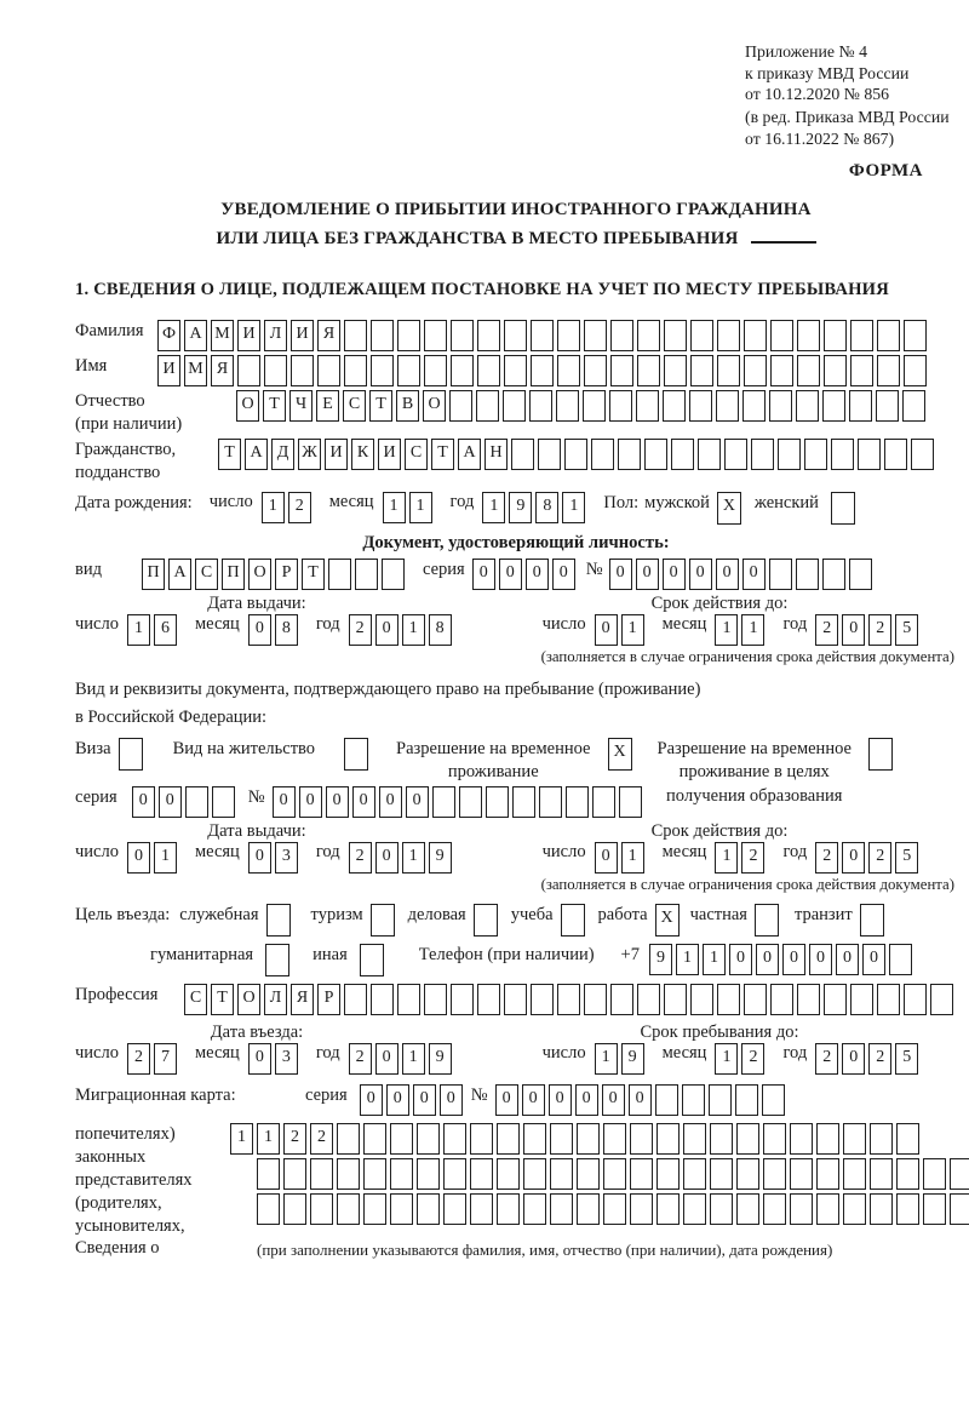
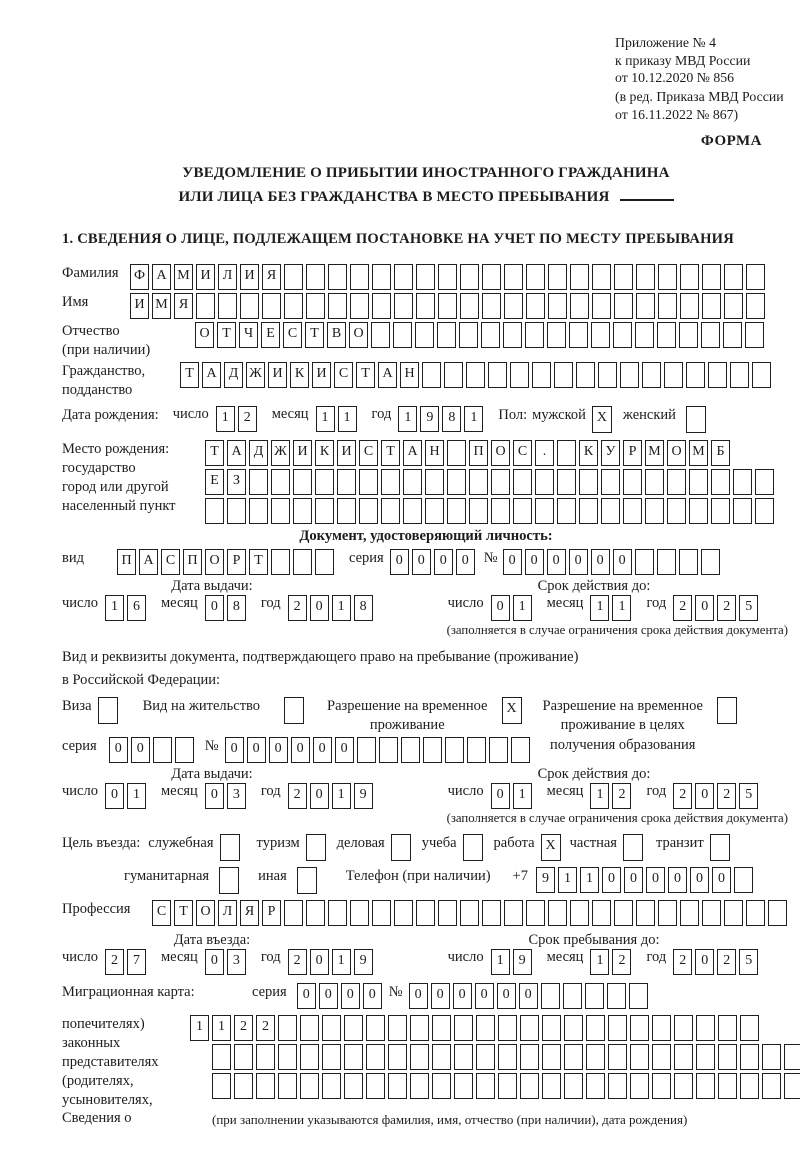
  Приложение № 4
  к приказу МВД России
  от 10.12.2020 № 856
  (в ред. Приказа МВД России
  от 16.11.2022 № 867)
  ФОРМА
  УВЕДОМЛЕНИЕ О ПРИБЫТИИ ИНОСТРАННОГО ГРАЖДАНИНА
  ИЛИ ЛИЦА БЕЗ ГРАЖДАНСТВА В МЕСТО ПРЕБЫВАНИЯ
  1. СВЕДЕНИЯ О ЛИЦЕ, ПОДЛЕЖАЩЕМ ПОСТАНОВКЕ НА УЧЕТ ПО МЕСТУ ПРЕБЫВАНИЯ
  Фамилия
  Ф А М И Л И Я
  Имя
  И М Я
  Отчество
  (при наличии)
  О Т Ч Е С Т В О
  Гражданство,
  подданство
  Т А Д Ж И К И С Т А Н
  Дата рождения:
  число 1 2 месяц 1 1 год 1 9 8 1
  Пол:
  мужской
  X
  женский
+ Место рождения:
+ государство
+ город или другой
+ населенный пункт
+ Т А Д Ж И К И С Т А Н П О С . К У Р М О М Б
+ Е З
  Документ, удостоверяющий личность:
  вид
  П А С П О Р Т
  серия
  0 0 0 0
  №
  0 0 0 0 0 0
  Дата выдачи:
  Срок действия до:
  число 1 6 месяц 0 8 год 2 0 1 8
  число 0 1 месяц 1 1 год 2 0 2 5
  (заполняется в случае ограничения срока действия документа)
  Вид и реквизиты документа, подтверждающего право на пребывание (проживание)
  в Российской Федерации:
  Виза
  Вид на жительство
  Разрешение на временное
  проживание
  X
  Разрешение на временное
  проживание в целях
  получения образования
  серия
  0 0
  №
  0 0 0 0 0 0
  Дата выдачи:
  Срок действия до:
  число 0 1 месяц 0 3 год 2 0 1 9
  число 0 1 месяц 1 2 год 2 0 2 5
  (заполняется в случае ограничения срока действия документа)
  Цель въезда:
  служебная
  туризм
  деловая
  учеба
  работа
  X
  частная
  транзит
  гуманитарная
  иная
  Телефон (при наличии)
  +7
  9 1 1 0 0 0 0 0 0
  Профессия
  С Т О Л Я Р
  Дата въезда:
  Срок пребывания до:
  число 2 7 месяц 0 3 год 2 0 1 9
  число 1 9 месяц 1 2 год 2 0 2 5
  Миграционная карта:
  серия
  0 0 0 0
  №
  0 0 0 0 0 0
  попечителях)
  законных
  представителях
  (родителях,
  усыновителях,
  Сведения о
  1 1 2 2
  (при заполнении указываются фамилия, имя, отчество (при наличии), дата рождения)
